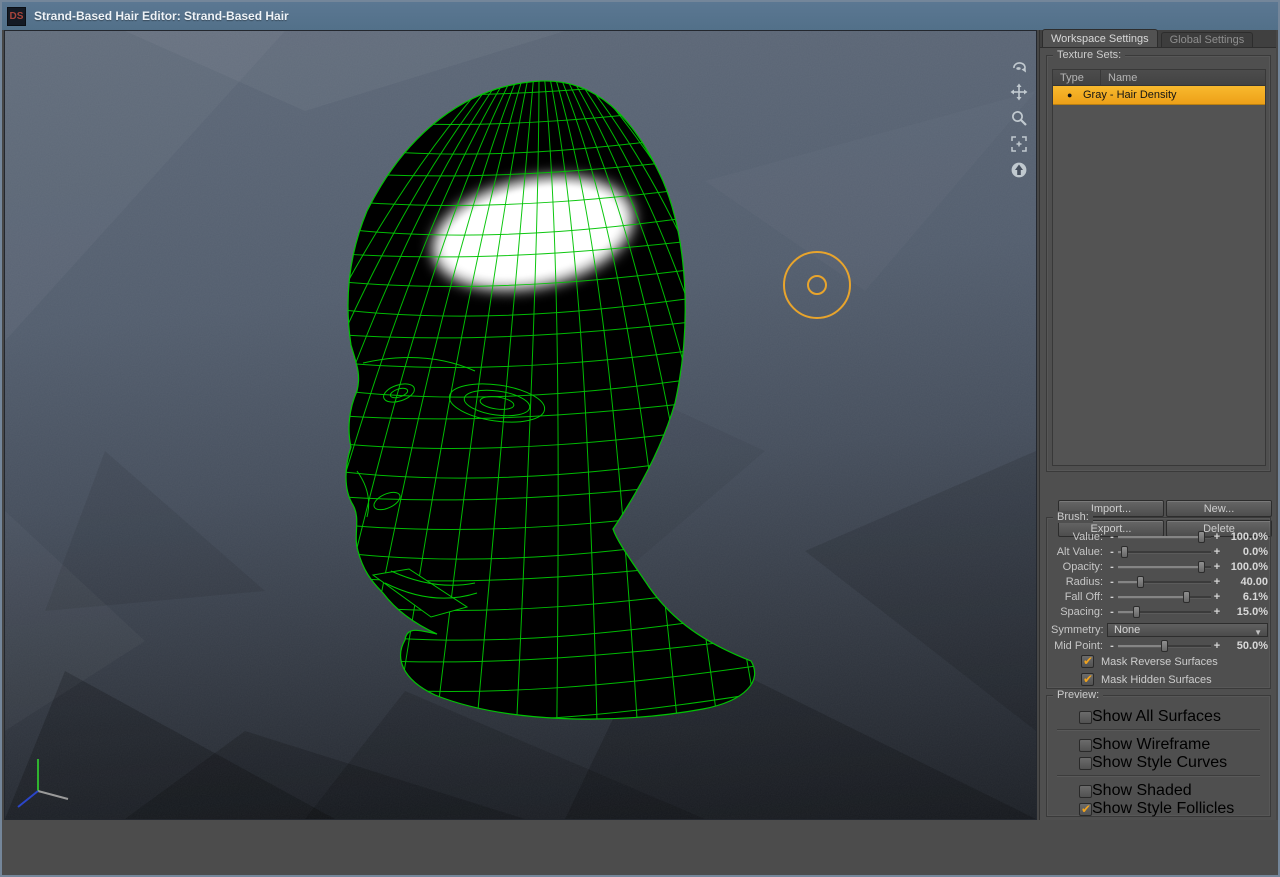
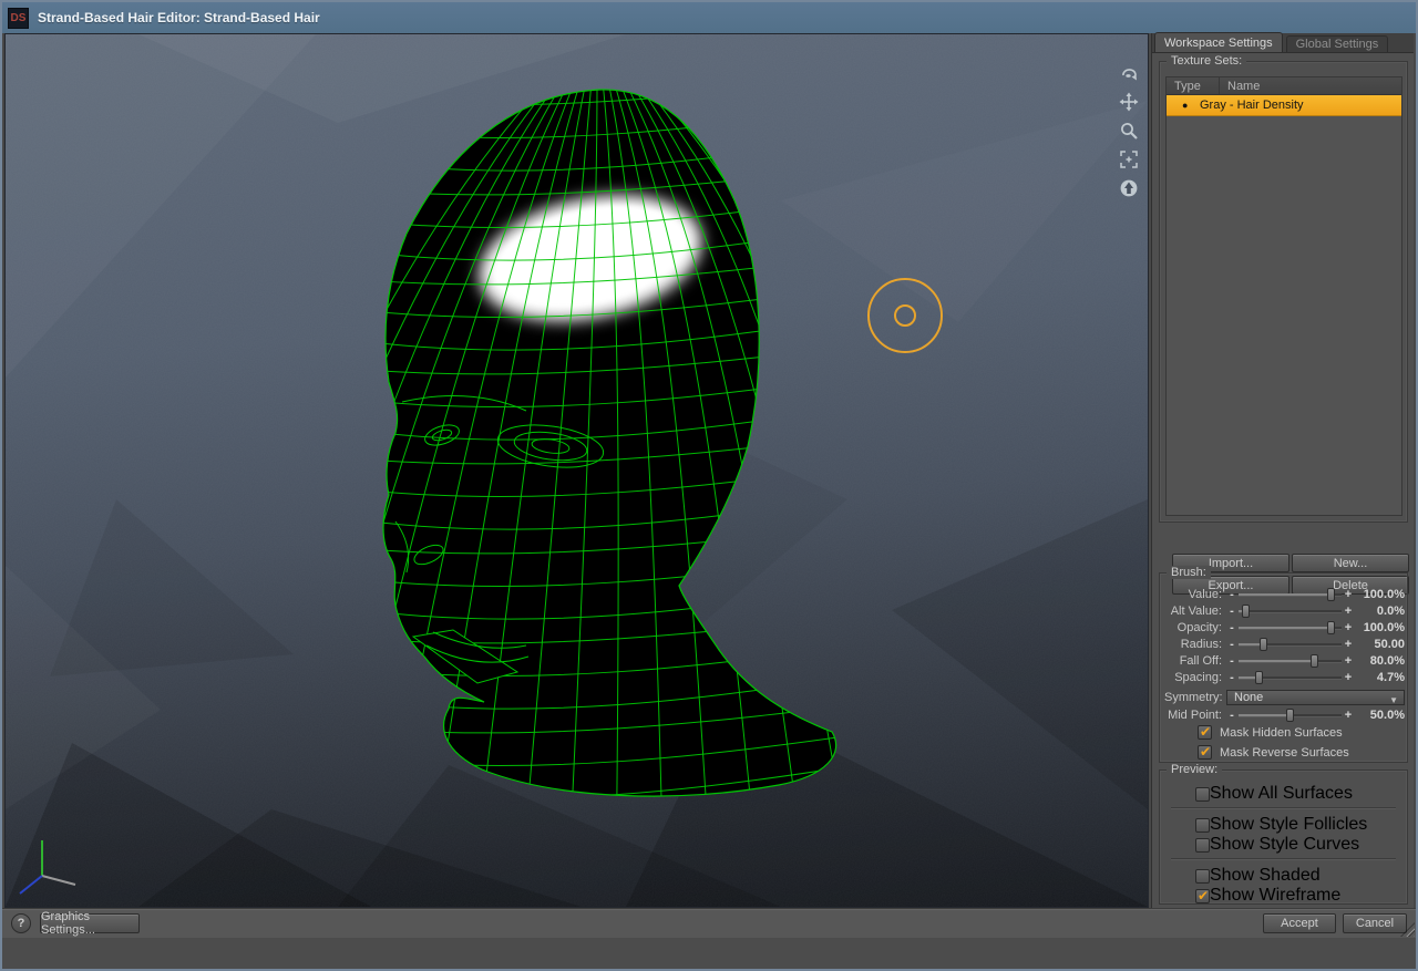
  DS
  Strand-Based Hair Editor: Strand-Based Hair
  Workspace Settings
  Global Settings
  Texture Sets:
  Type
  Name
  ●
  Gray - Hair Density
  Import...
  New...
  Export...
  Delete
  Brush:
  Value:
  -
  +
  100.0%
  Alt Value:
  -
  +
  0.0%
  Opacity:
  -
  +
  100.0%
  Radius:
  -
  +
- 40.00
+ 50.00
  Fall Off:
  -
  +
- 6.1%
+ 80.0%
  Spacing:
  -
  +
- 15.0%
+ 4.7%
  Symmetry:
  None
  ▼
  Mid Point:
  -
  +
  50.0%
  ✔
- Mask Reverse Surfaces
+ Mask Hidden Surfaces
  ✔
- Mask Hidden Surfaces
+ Mask Reverse Surfaces
  Preview:
  Show All Surfaces
- Show Wireframe
+ Show Style Follicles
  Show Style Curves
  Show Shaded
  ✔
- Show Style Follicles
+ Show Wireframe
+ ?
+ Graphics Settings...
+ Accept
+ Cancel
